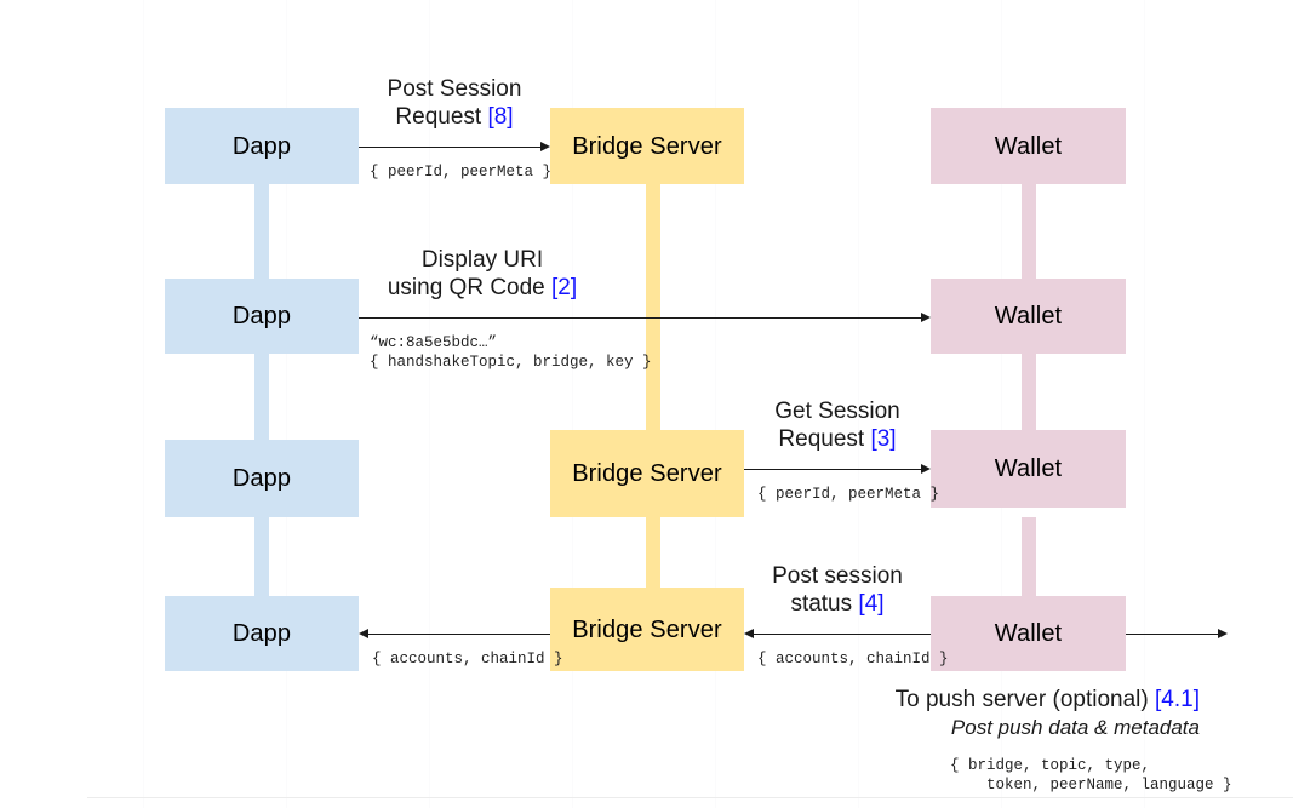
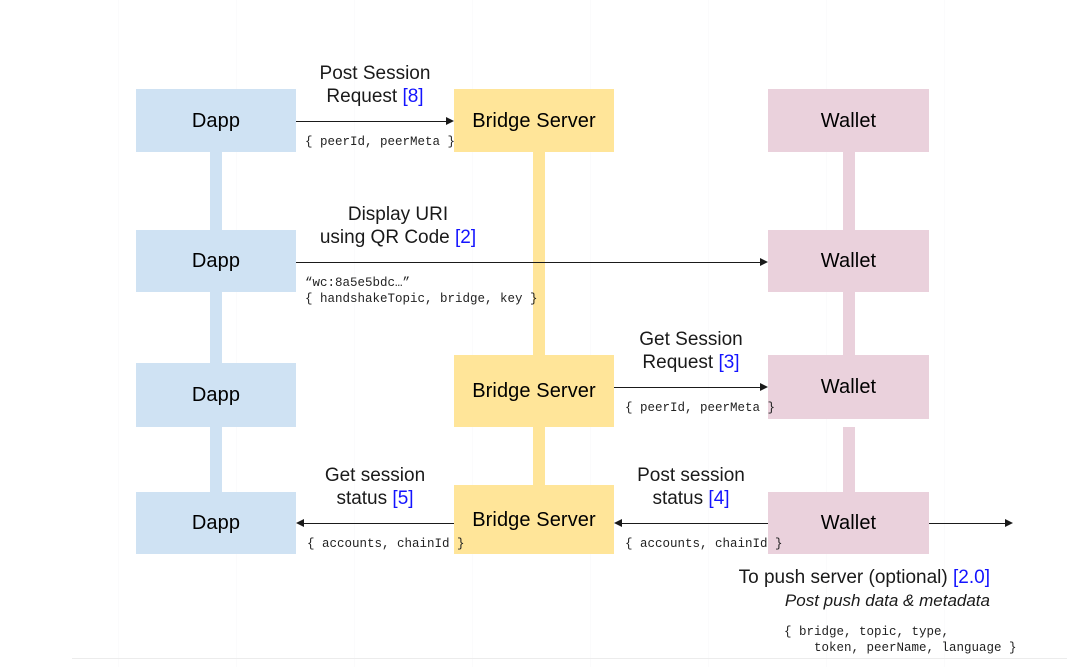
  Dapp
  Bridge Server
  Wallet
  Post Session
  Request [8]
  { peerId, peerMeta }
  Dapp
  Wallet
  Display URI
  using QR Code [2]
  “wc:8a5e5bdc…”
  { handshakeTopic, bridge, key }
  Dapp
  Bridge Server
  Wallet
  Get Session
  Request [3]
  { peerId, peerMeta }
  Dapp
  Bridge Server
  Wallet
+ Get session
+ status [5]
  { accounts, chainId }
  Post session
  status [4]
  { accounts, chainId }
- To push server (optional) [4.1]
+ To push server (optional) [2.0]
  Post push data & metadata
  { bridge, topic, type,
  token, peerName, language }
